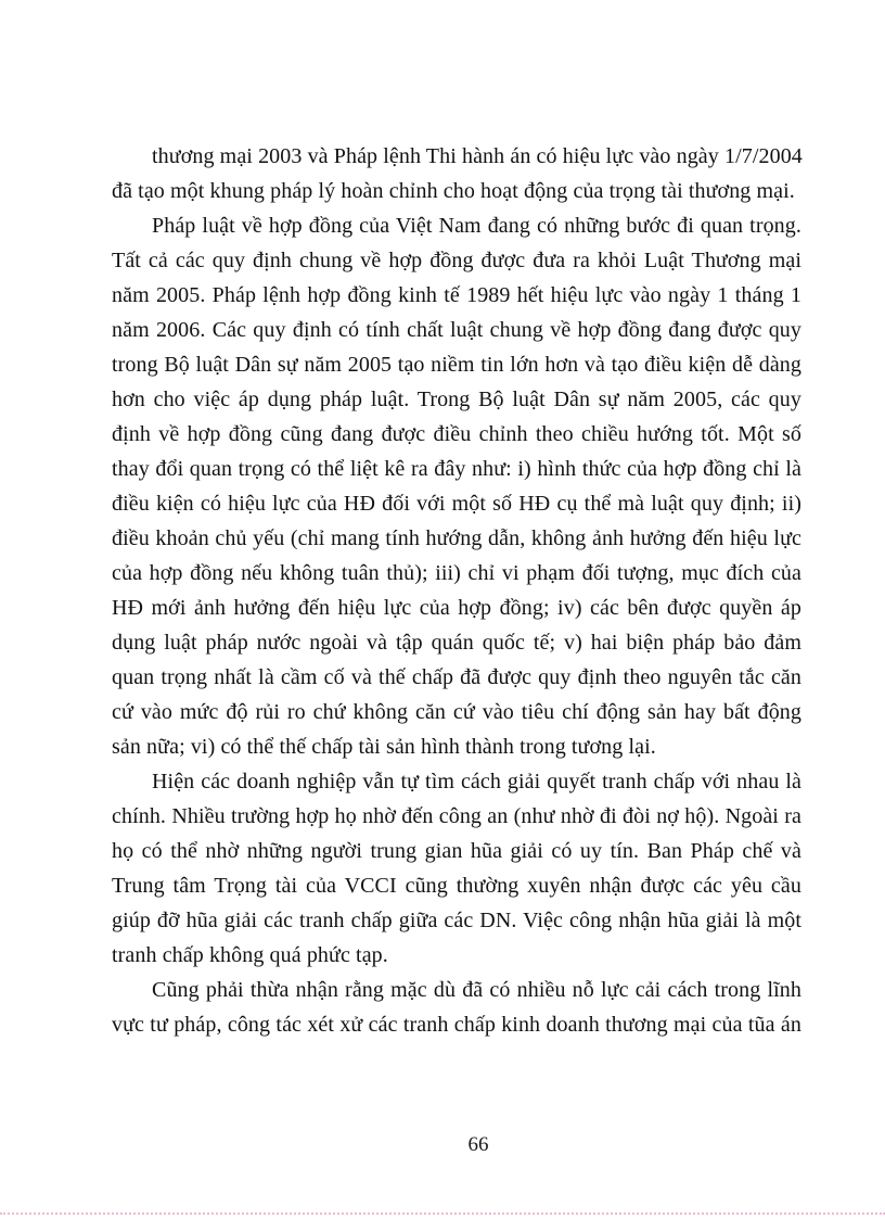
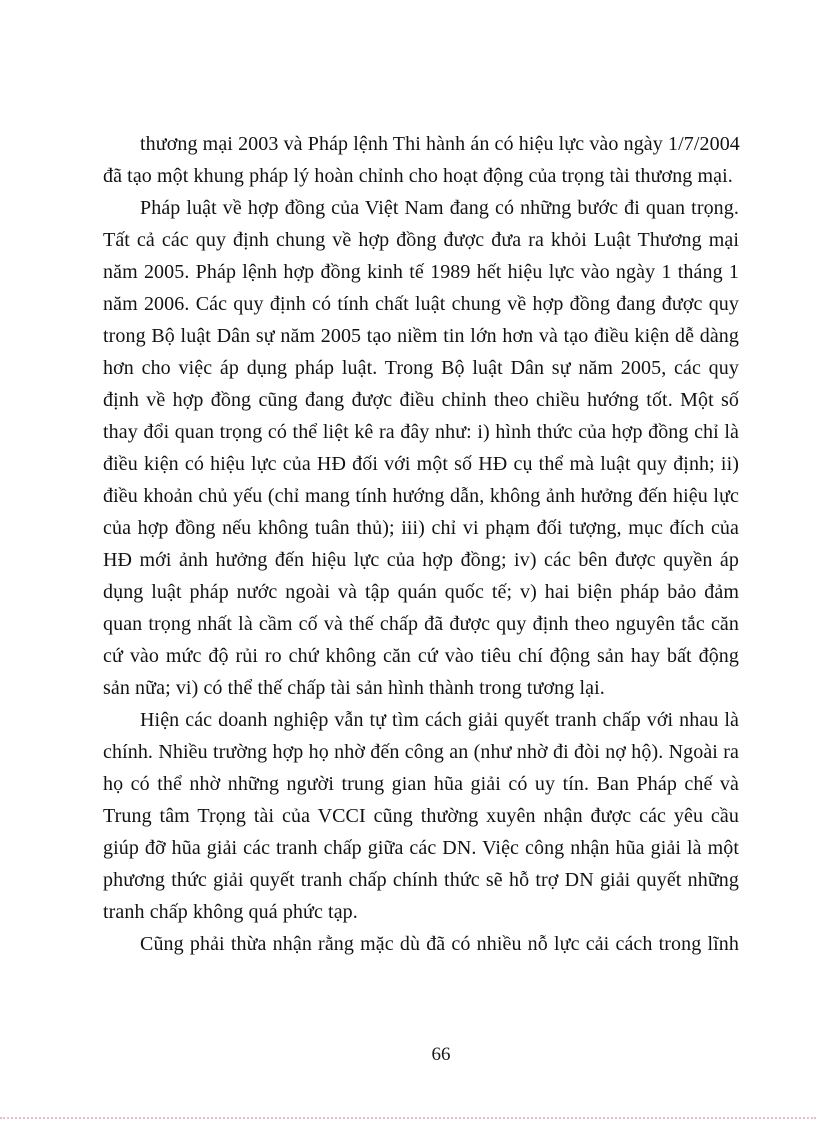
  thương mại 2003 và Pháp lệnh Thi hành án có hiệu lực vào ngày 1/7/2004
  đã tạo một khung pháp lý hoàn chỉnh cho hoạt động của trọng tài thương mại.
  Pháp luật về hợp đồng của Việt Nam đang có những bước đi quan trọng.
  Tất cả các quy định chung về hợp đồng được đưa ra khỏi Luật Thương mại
  năm 2005. Pháp lệnh hợp đồng kinh tế 1989 hết hiệu lực vào ngày 1 tháng 1
  năm 2006. Các quy định có tính chất luật chung về hợp đồng đang được quy
  trong Bộ luật Dân sự năm 2005 tạo niềm tin lớn hơn và tạo điều kiện dễ dàng
  hơn cho việc áp dụng pháp luật. Trong Bộ luật Dân sự năm 2005, các quy
  định về hợp đồng cũng đang được điều chỉnh theo chiều hướng tốt. Một số
  thay đổi quan trọng có thể liệt kê ra đây như: i) hình thức của hợp đồng chỉ là
  điều kiện có hiệu lực của HĐ đối với một số HĐ cụ thể mà luật quy định; ii)
  điều khoản chủ yếu (chỉ mang tính hướng dẫn, không ảnh hưởng đến hiệu lực
  của hợp đồng nếu không tuân thủ); iii) chỉ vi phạm đối tượng, mục đích của
  HĐ mới ảnh hưởng đến hiệu lực của hợp đồng; iv) các bên được quyền áp
  dụng luật pháp nước ngoài và tập quán quốc tế; v) hai biện pháp bảo đảm
  quan trọng nhất là cầm cố và thế chấp đã được quy định theo nguyên tắc căn
  cứ vào mức độ rủi ro chứ không căn cứ vào tiêu chí động sản hay bất động
  sản nữa; vi) có thể thế chấp tài sản hình thành trong tương lại.
  Hiện các doanh nghiệp vẫn tự tìm cách giải quyết tranh chấp với nhau là
  chính. Nhiều trường hợp họ nhờ đến công an (như nhờ đi đòi nợ hộ). Ngoài ra
  họ có thể nhờ những người trung gian hũa giải có uy tín. Ban Pháp chế và
  Trung tâm Trọng tài của VCCI cũng thường xuyên nhận được các yêu cầu
  giúp đỡ hũa giải các tranh chấp giữa các DN. Việc công nhận hũa giải là một
+ phương thức giải quyết tranh chấp chính thức sẽ hỗ trợ DN giải quyết những
  tranh chấp không quá phức tạp.
  Cũng phải thừa nhận rằng mặc dù đã có nhiều nỗ lực cải cách trong lĩnh
- vực tư pháp, công tác xét xử các tranh chấp kinh doanh thương mại của tũa án
  66
